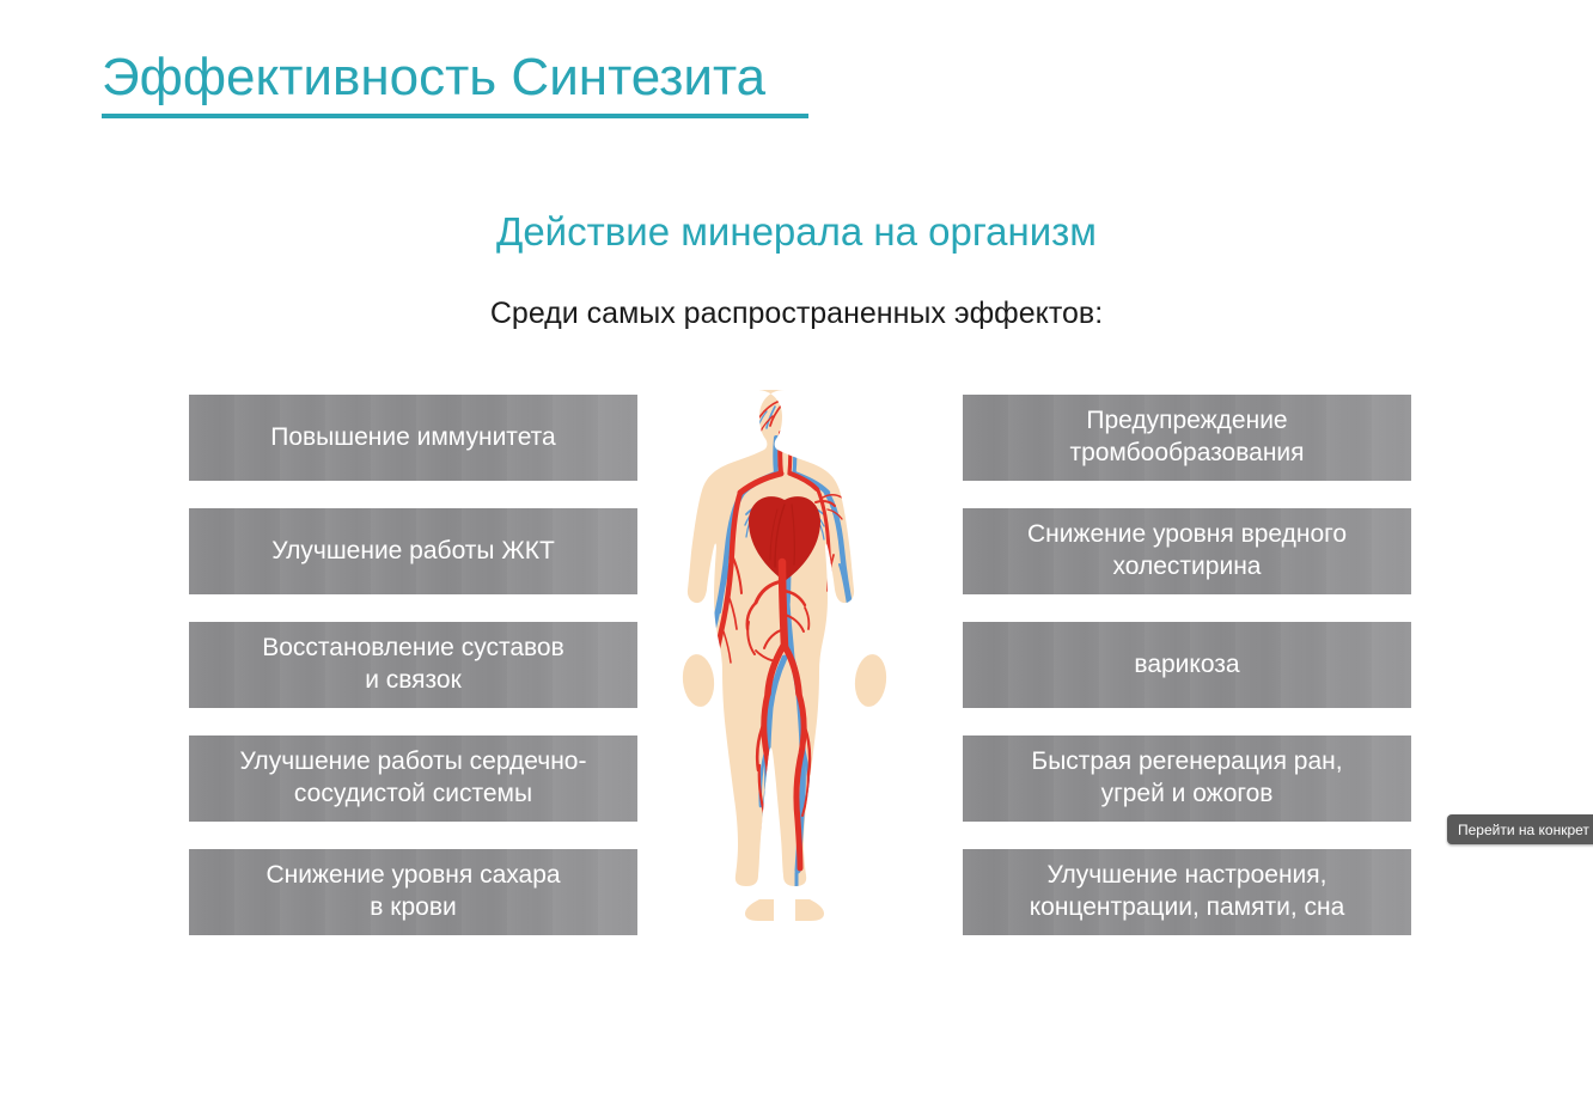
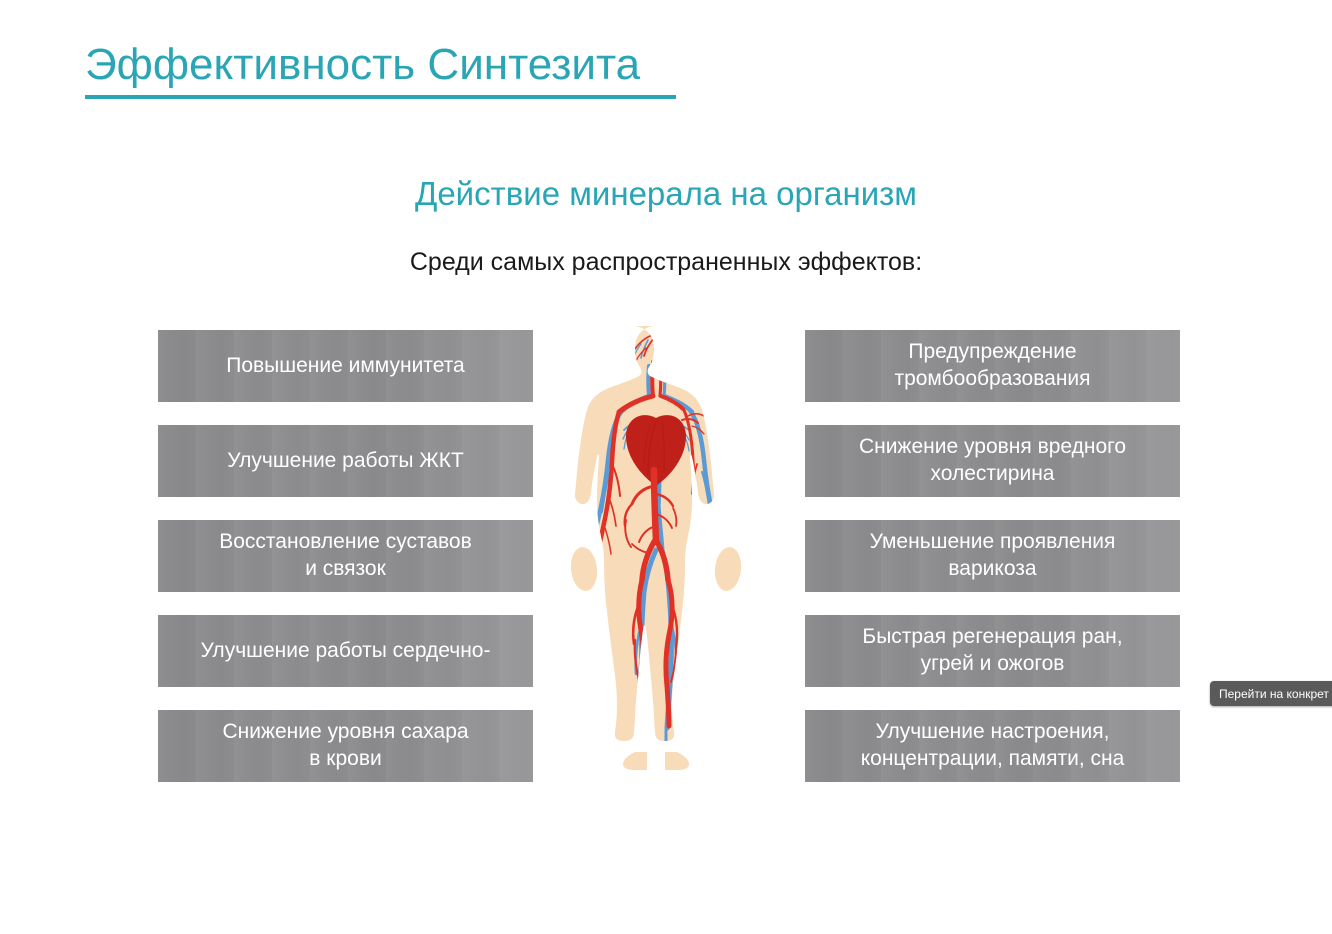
  Эффективность Синтезита
  Действие минерала на организм
  Среди самых распространенных эффектов:
  Повышение иммунитета
  Улучшение работы ЖКТ
  Восстановление суставов
  и связок
  Улучшение работы сердечно-
- сосудистой системы
  Снижение уровня сахара
  в крови
  Предупреждение
  тромбообразования
  Снижение уровня вредного
  холестирина
+ Уменьшение проявления
  варикоза
  Быстрая регенерация ран,
  угрей и ожогов
  Улучшение настроения,
  концентрации, памяти, сна
  Перейти на конкрет
